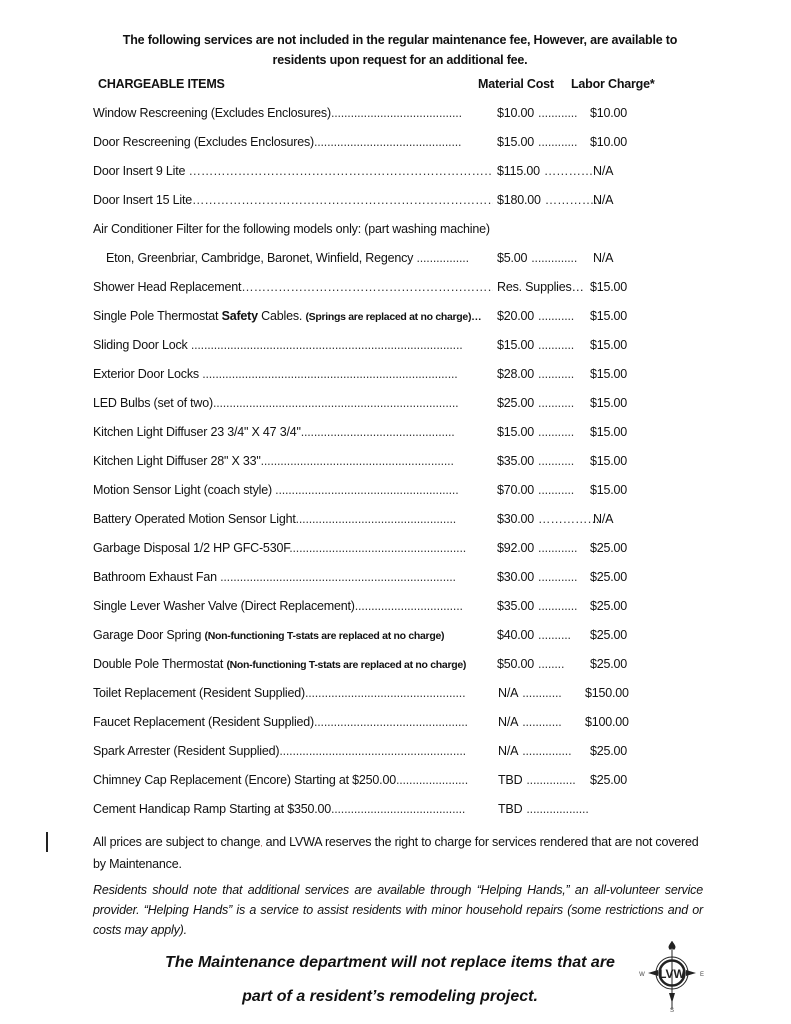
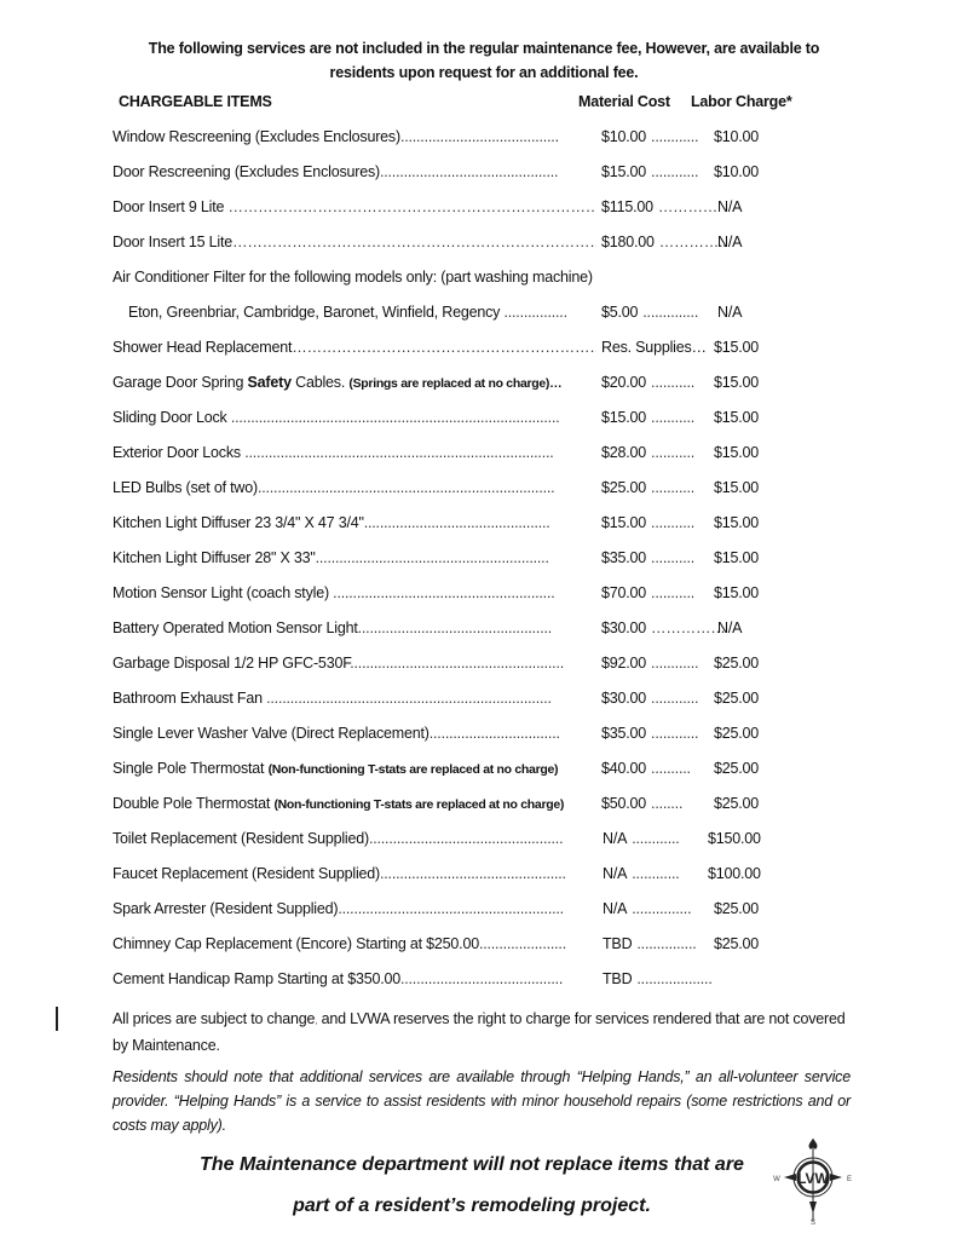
  The following services are not included in the regular maintenance fee, However, are available to
  residents upon request for an additional fee.
  CHARGEABLE ITEMS
  Material Cost
  Labor Charge*
  Window Rescreening (Excludes Enclosures)........................................
  $10.00 ............
  $10.00
  Door Rescreening (Excludes Enclosures).............................................
  $15.00 ............
  $10.00
  Door Insert 9 Lite …………………………………………………………………
  $115.00 …………
  N/A
  Door Insert 15 Lite………………………………………………………………
  $180.00 …………..
  N/A
  Air Conditioner Filter for the following models only: (part washing machine)
  Eton, Greenbriar, Cambridge, Baronet, Winfield, Regency ................
  $5.00 ..............
  N/A
  Shower Head Replacement……………………………………………………
  Res. Supplies…
  $15.00
- Single Pole Thermostat Safety Cables. (Springs are replaced at no charge)…
+ Garage Door Spring Safety Cables. (Springs are replaced at no charge)…
  $20.00 ...........
  $15.00
  Sliding Door Lock ...................................................................................
  $15.00 ...........
  $15.00
  Exterior Door Locks ..............................................................................
  $28.00 ...........
  $15.00
  LED Bulbs (set of two)...........................................................................
  $25.00 ...........
  $15.00
  Kitchen Light Diffuser 23 3/4" X 47 3/4"...............................................
  $15.00 ...........
  $15.00
  Kitchen Light Diffuser 28" X 33"...........................................................
  $35.00 ...........
  $15.00
  Motion Sensor Light (coach style) ........................................................
  $70.00 ...........
  $15.00
  Battery Operated Motion Sensor Light.................................................
  $30.00 ……………
  N/A
  Garbage Disposal 1/2 HP GFC-530F......................................................
  $92.00 ............
  $25.00
  Bathroom Exhaust Fan ........................................................................
  $30.00 ............
  $25.00
  Single Lever Washer Valve (Direct Replacement).................................
  $35.00 ............
  $25.00
- Garage Door Spring (Non-functioning T-stats are replaced at no charge)
+ Single Pole Thermostat (Non-functioning T-stats are replaced at no charge)
  $40.00 ..........
  $25.00
  Double Pole Thermostat (Non-functioning T-stats are replaced at no charge)
  $50.00 ........
  $25.00
  Toilet Replacement (Resident Supplied).................................................
  N/A ............
  $150.00
  Faucet Replacement (Resident Supplied)...............................................
  N/A ............
  $100.00
  Spark Arrester (Resident Supplied).........................................................
  N/A ...............
  $25.00
  Chimney Cap Replacement (Encore) Starting at $250.00......................
  TBD ...............
  $25.00
  Cement Handicap Ramp Starting at $350.00.........................................
  TBD ...................
  All prices are subject to change, and LVWA reserves the right to charge for services rendered that are not covered by Maintenance.
  Residents should note that additional services are available through “Helping Hands,” an all-volunteer service provider. “Helping Hands” is a service to assist residents with minor household repairs (some restrictions and or costs may apply).
  The Maintenance department will not replace items that are
  part of a resident’s remodeling project.
  LVW
